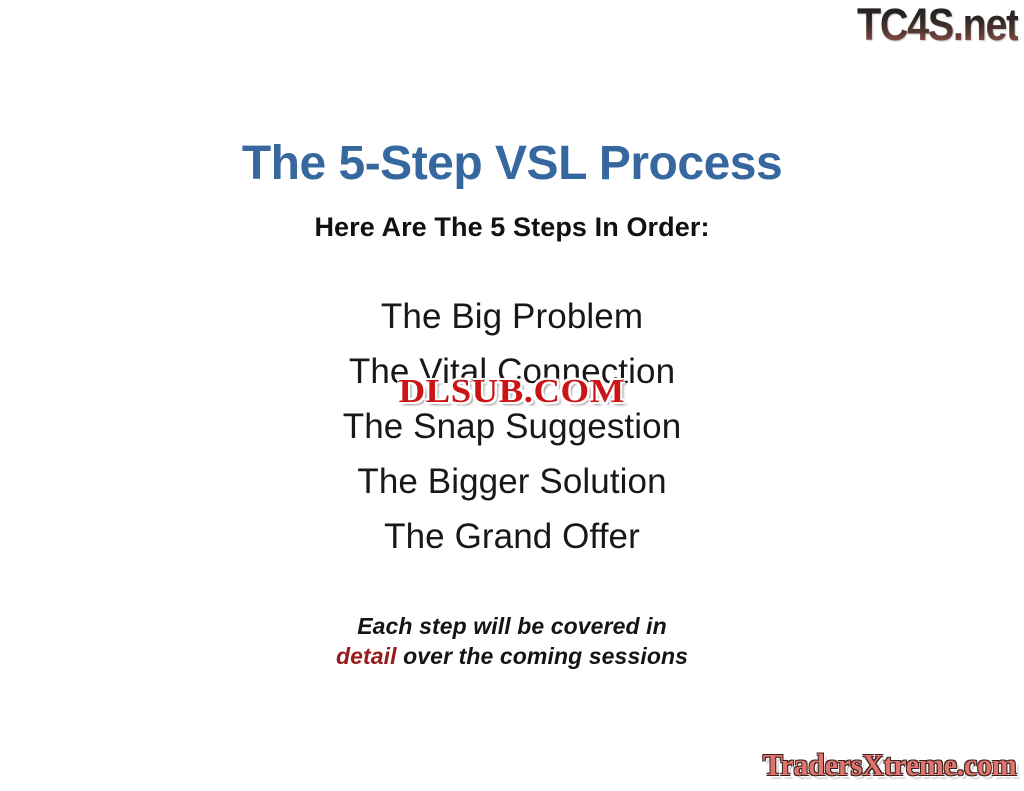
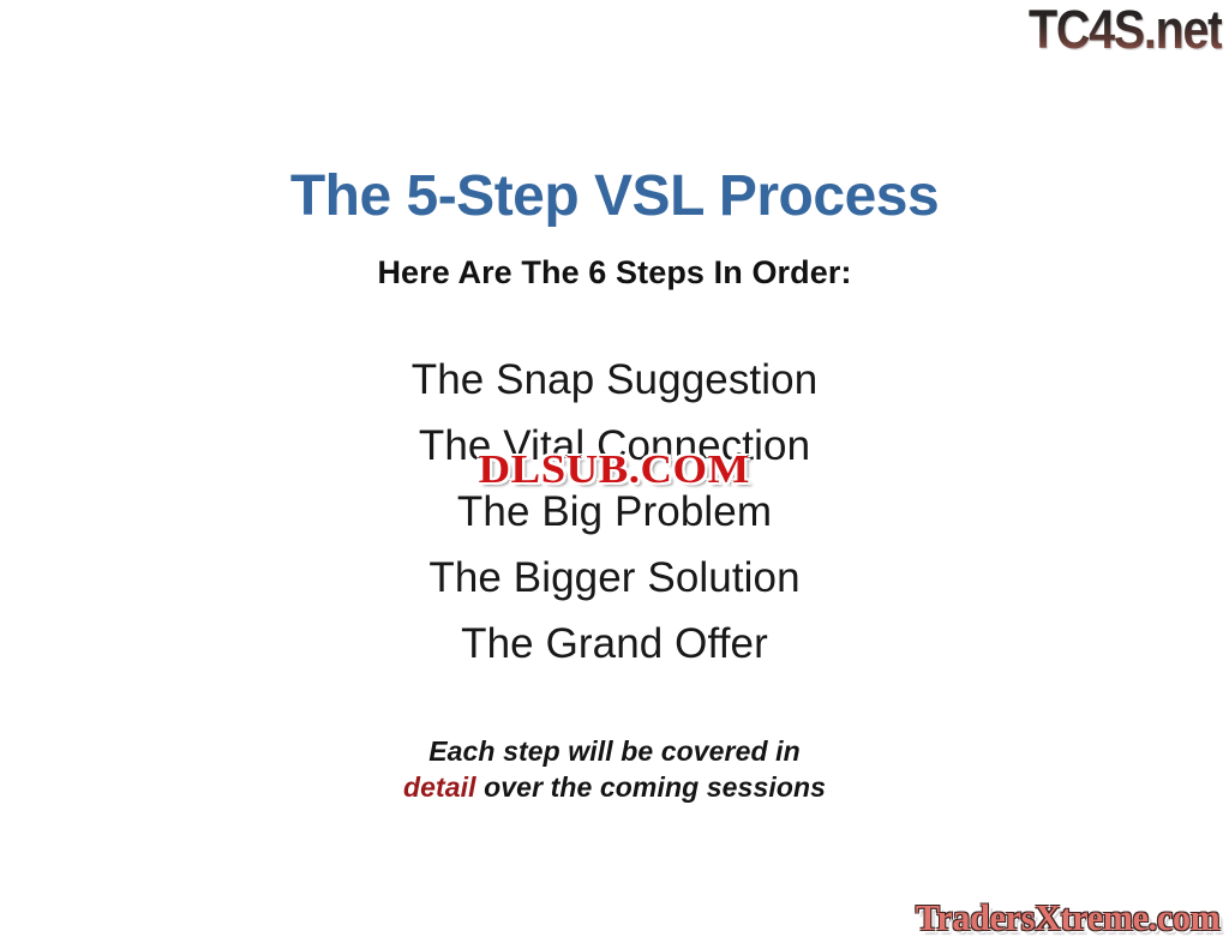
  TC4S.net
  The 5-Step VSL Process
- Here Are The 5 Steps In Order:
+ Here Are The 6 Steps In Order:
- The Big Problem
+ The Snap Suggestion
  The Vital Connection
- The Snap Suggestion
+ The Big Problem
  The Bigger Solution
  The Grand Offer
  DLSUB.COM
  Each step will be covered in
  detail over the coming sessions
  TradersXtreme.com
